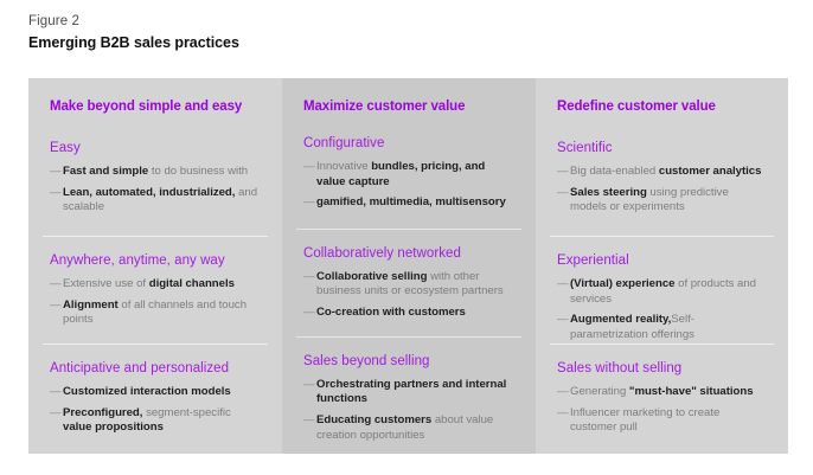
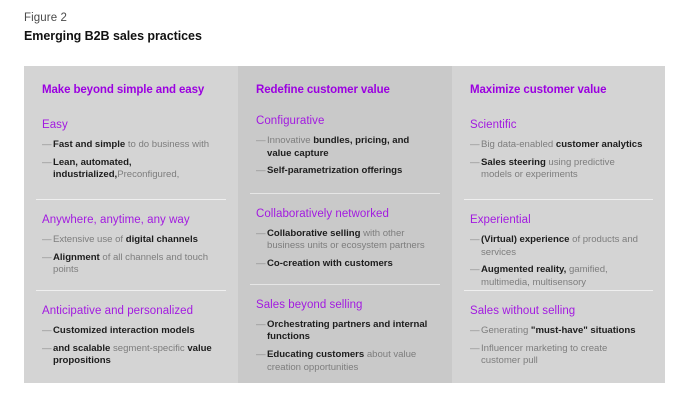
  Figure 2
  Emerging B2B sales practices
  Make beyond simple and easy
  Easy
  Fast and simple to do business with
- Lean, automated, industrialized, and scalable
+ Lean, automated, industrialized,Preconfigured,
  Anywhere, anytime, any way
  Extensive use of digital channels
  Alignment of all channels and touch points
  Anticipative and personalized
  Customized interaction models
- Preconfigured, segment-specific value propositions
+ and scalable segment-specific value propositions
- Maximize customer value
+ Redefine customer value
  Configurative
  Innovative bundles, pricing, and value capture
- gamified, multimedia, multisensory
+ Self-parametrization offerings
  Collaboratively networked
  Collaborative selling with other business units or ecosystem partners
  Co-creation with customers
  Sales beyond selling
  Orchestrating partners and internal functions
  Educating customers about value creation opportunities
- Redefine customer value
+ Maximize customer value
  Scientific
  Big data-enabled customer analytics
  Sales steering using predictive models or experiments
  Experiential
  (Virtual) experience of products and services
- Augmented reality,Self-parametrization offerings
+ Augmented reality, gamified, multimedia, multisensory
  Sales without selling
  Generating "must-have" situations
  Influencer marketing to create customer pull
